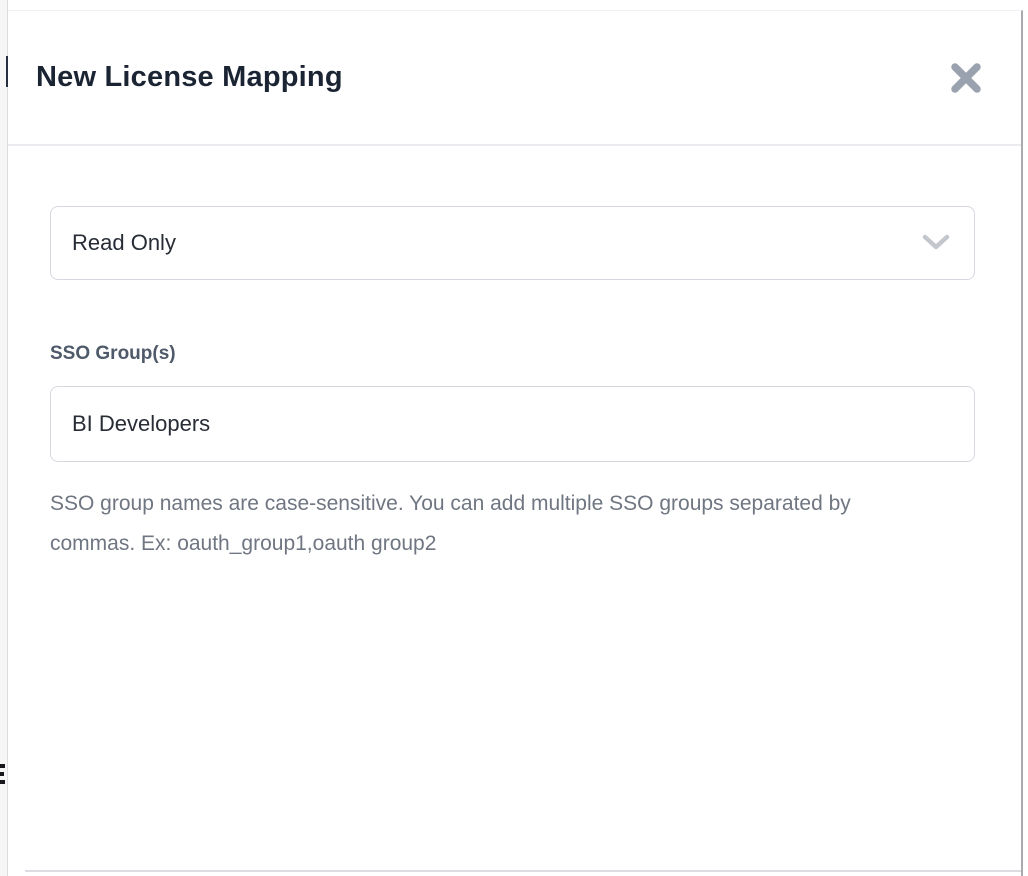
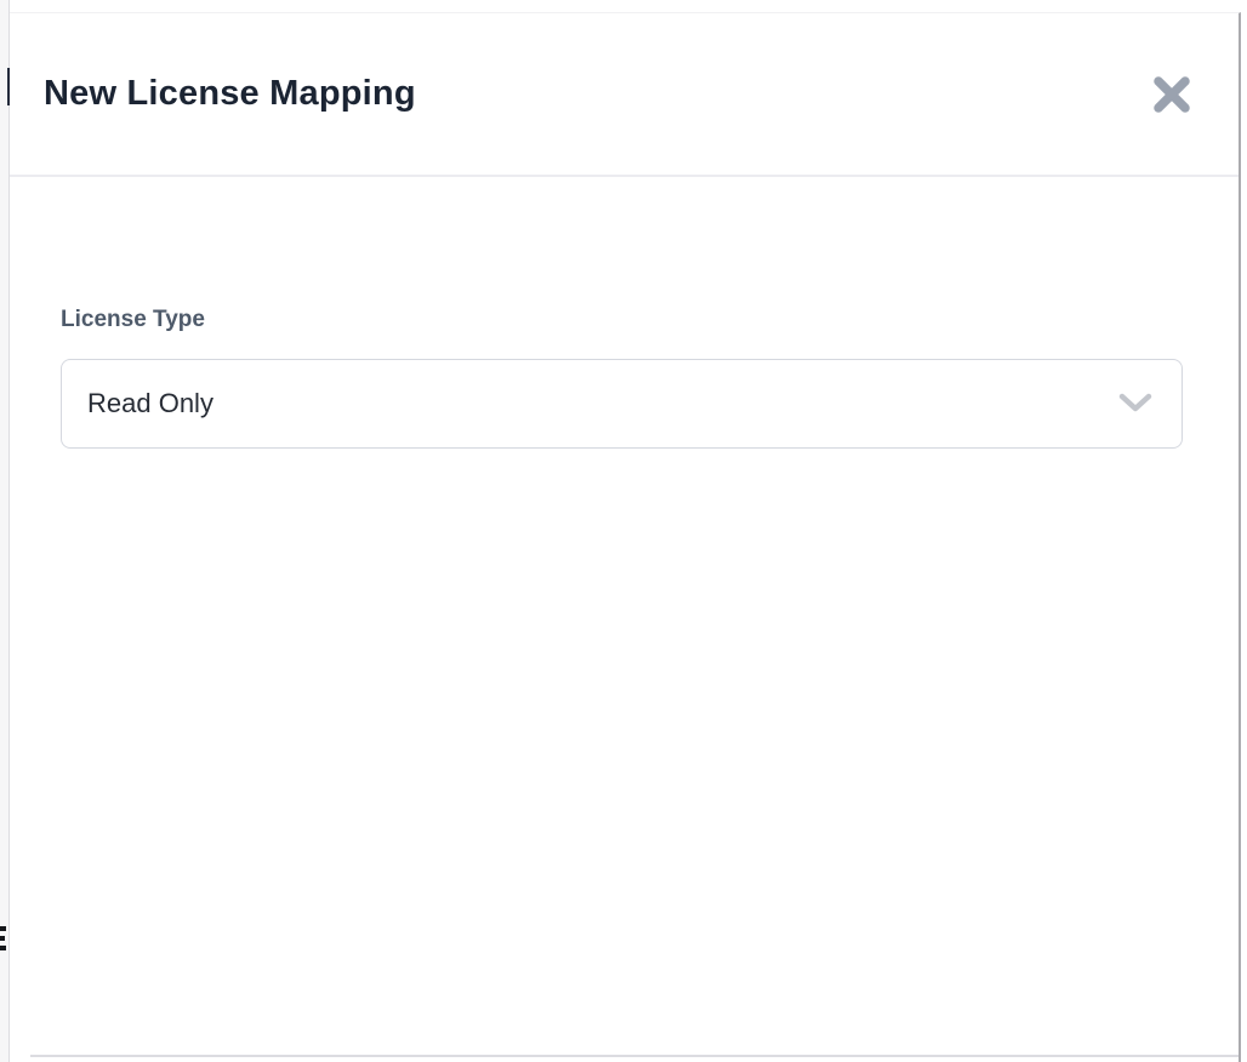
  New License Mapping
+ License Type
  Read Only
- SSO Group(s)
- BI Developers
- SSO group names are case-sensitive. You can add multiple SSO groups separated by commas. Ex: oauth_group1,oauth group2
